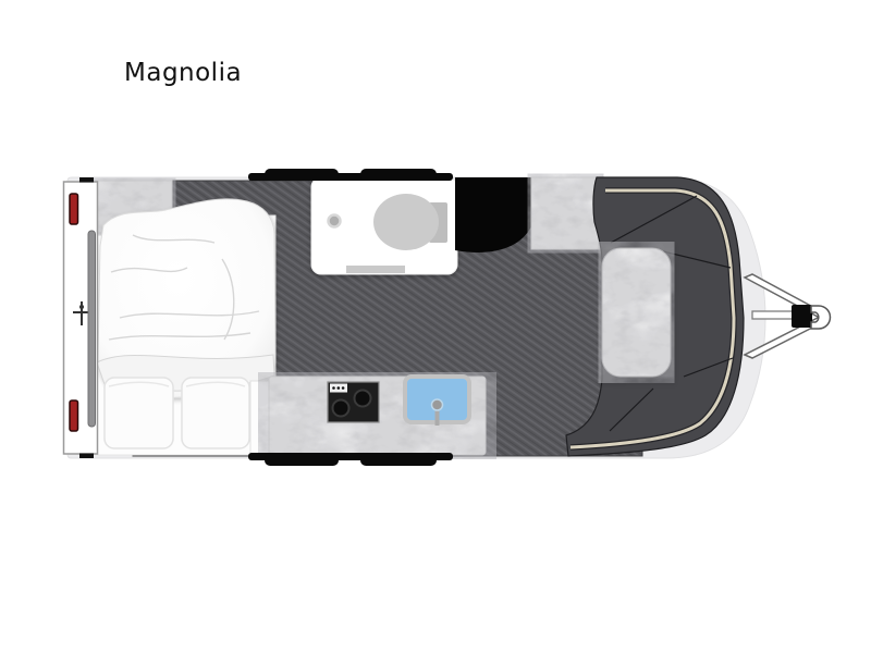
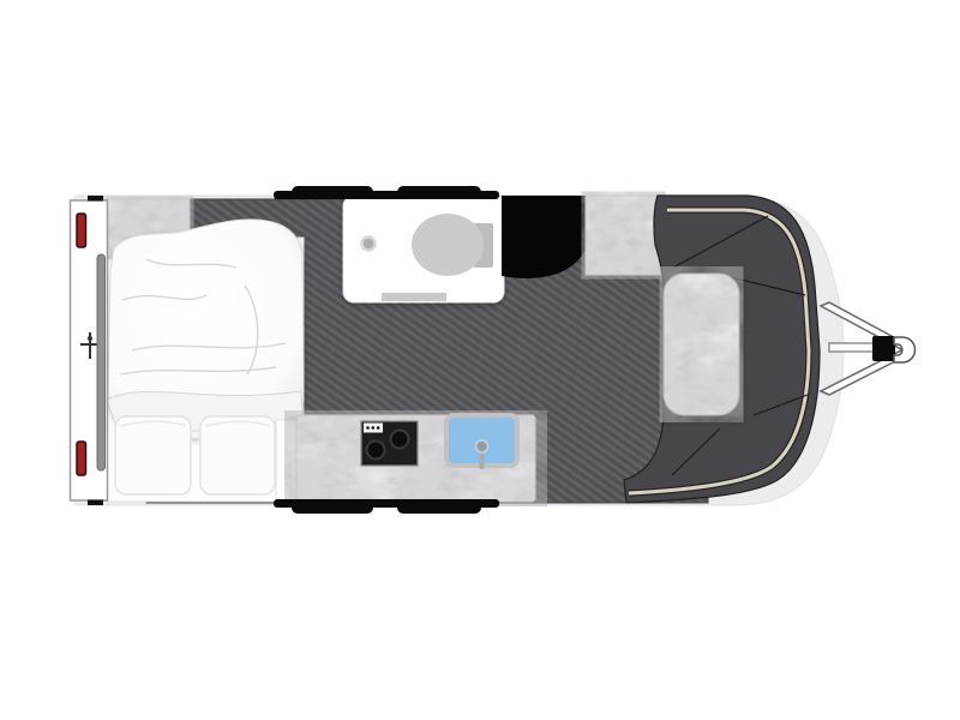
- Magnolia
